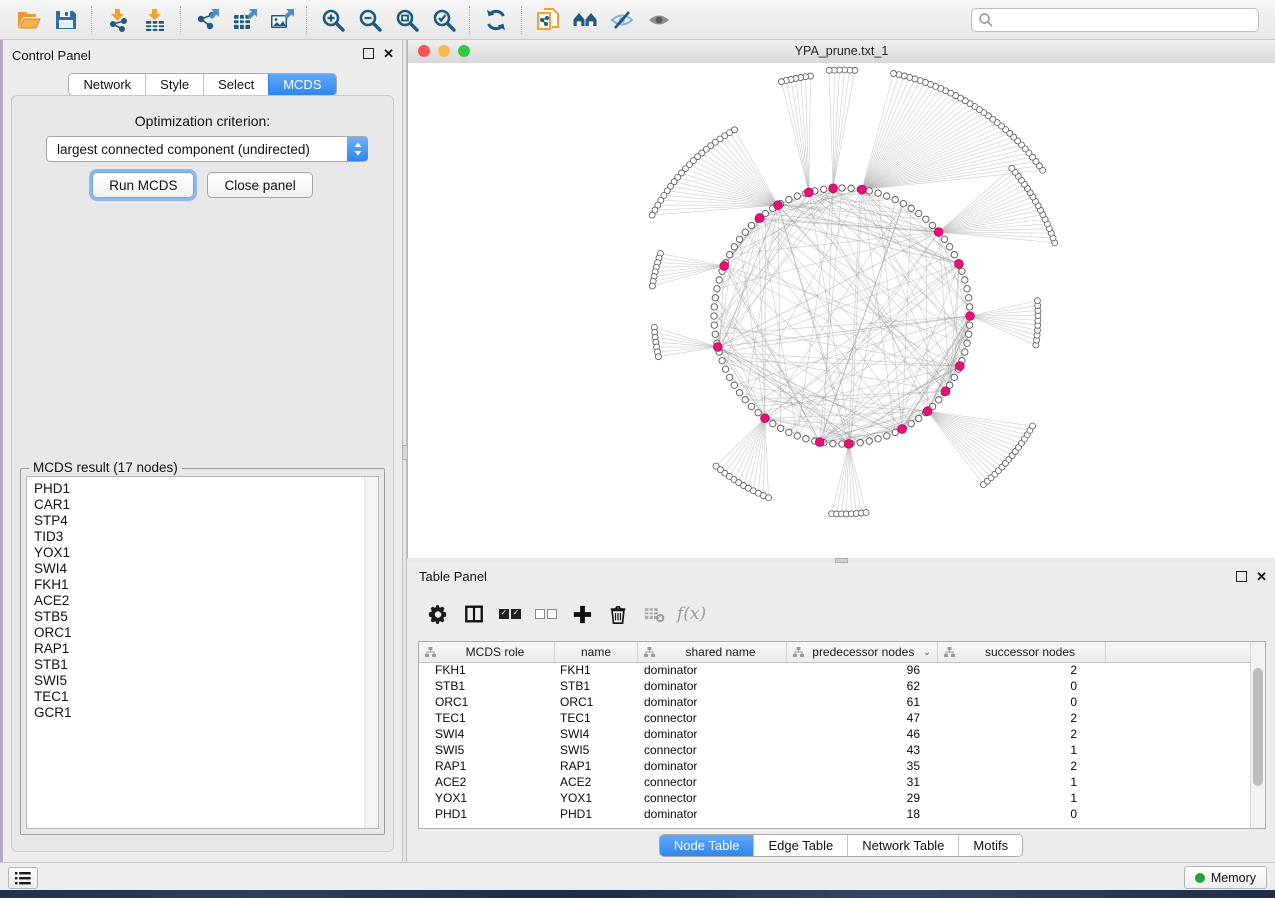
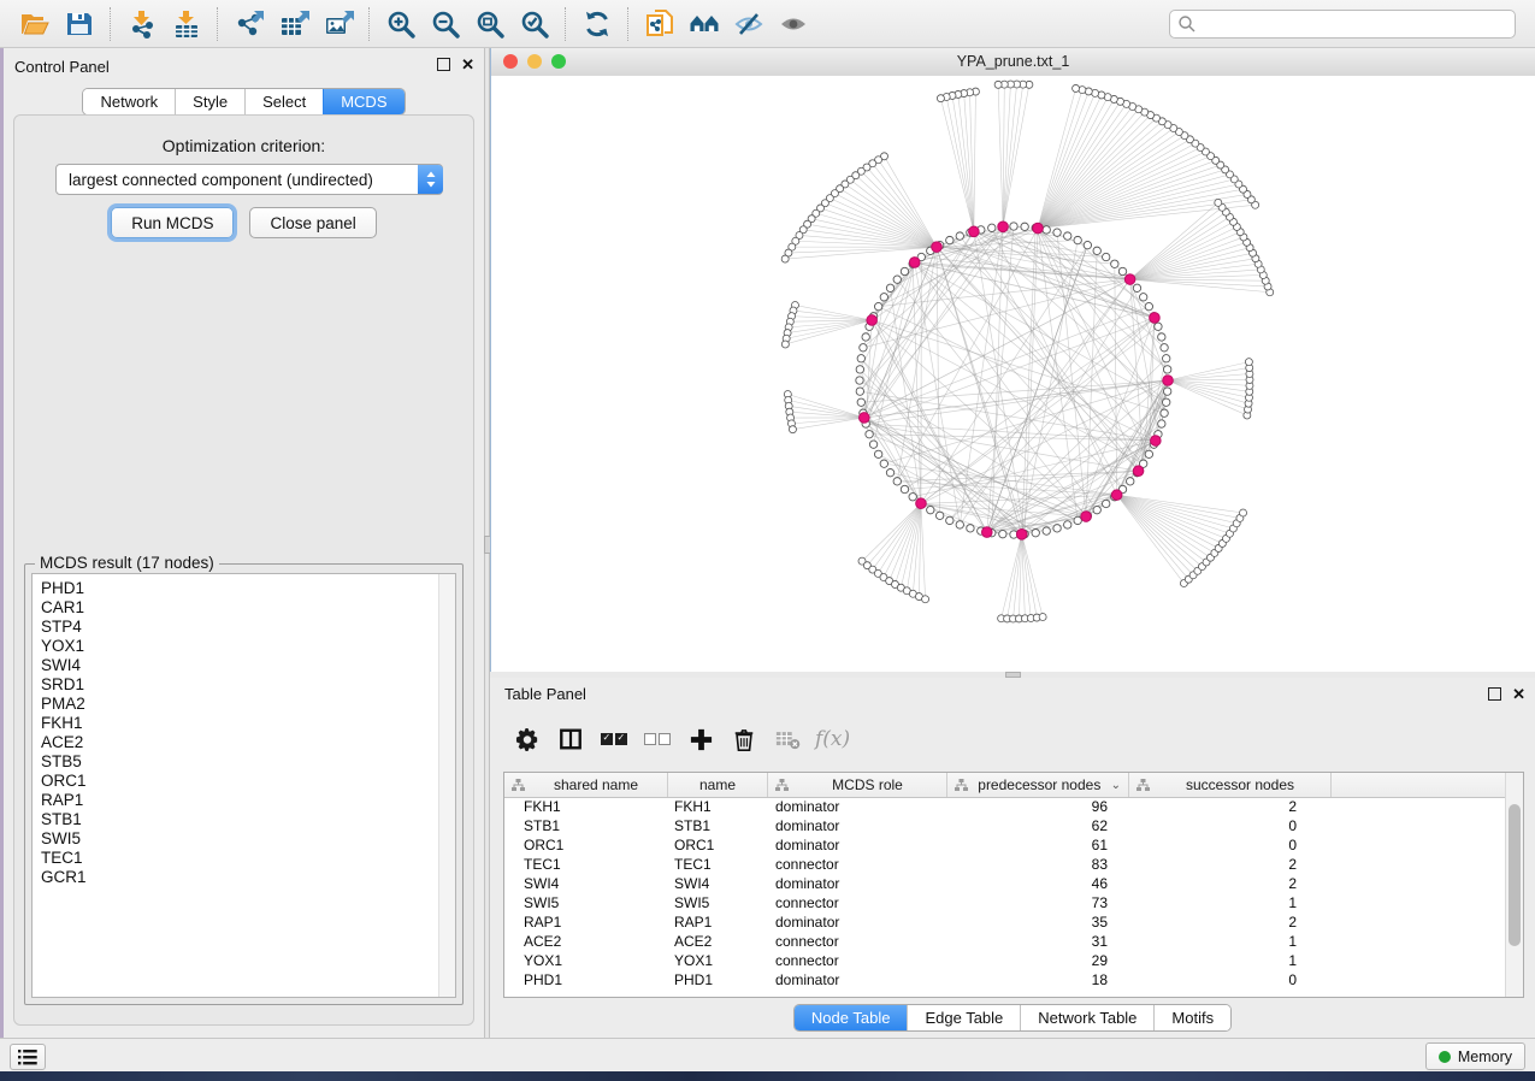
  Control Panel
  ✕
  Network
  Style
  Select
  MCDS
  Optimization criterion:
  largest connected component (undirected)
  Run MCDS
  Close panel
  MCDS result (17 nodes)
  PHD1
  CAR1
  STP4
- TID3
  YOX1
  SWI4
+ SRD1
+ PMA2
  FKH1
  ACE2
  STB5
  ORC1
  RAP1
  STB1
  SWI5
  TEC1
  GCR1
  YPA_prune.txt_1
  Table Panel
  ✕
  f(x)
- MCDS role
+ shared name
  name
- shared name
+ MCDS role
  predecessor nodes
  ⌄
  successor nodes
  FKH1
  FKH1
  dominator
  96
  2
  STB1
  STB1
  dominator
  62
  0
  ORC1
  ORC1
  dominator
  61
  0
  TEC1
  TEC1
  connector
- 47
+ 83
  2
  SWI4
  SWI4
  dominator
  46
  2
  SWI5
  SWI5
  connector
- 43
+ 73
  1
  RAP1
  RAP1
  dominator
  35
  2
  ACE2
  ACE2
  connector
  31
  1
  YOX1
  YOX1
  connector
  29
  1
  PHD1
  PHD1
  dominator
  18
  0
  Node Table
  Edge Table
  Network Table
  Motifs
  Memory
